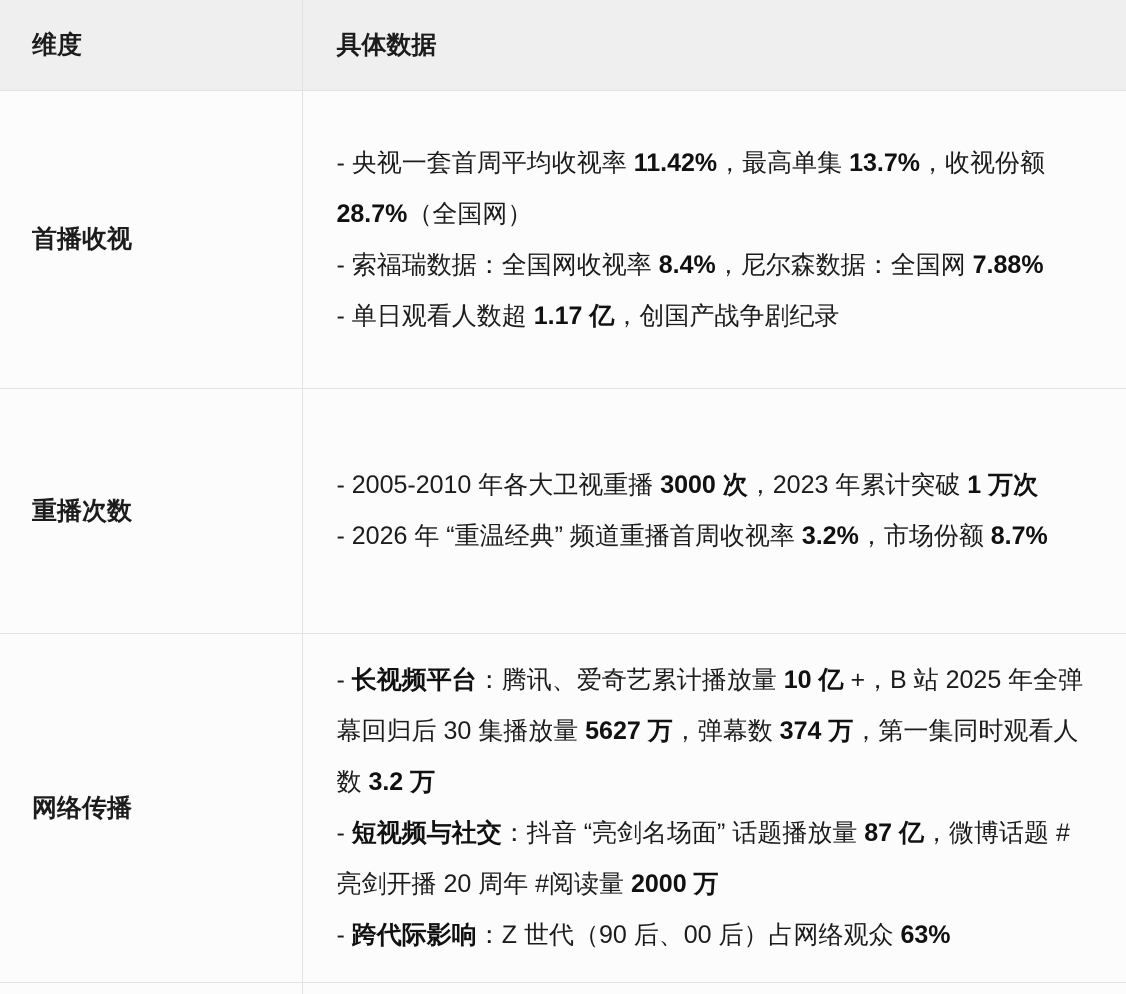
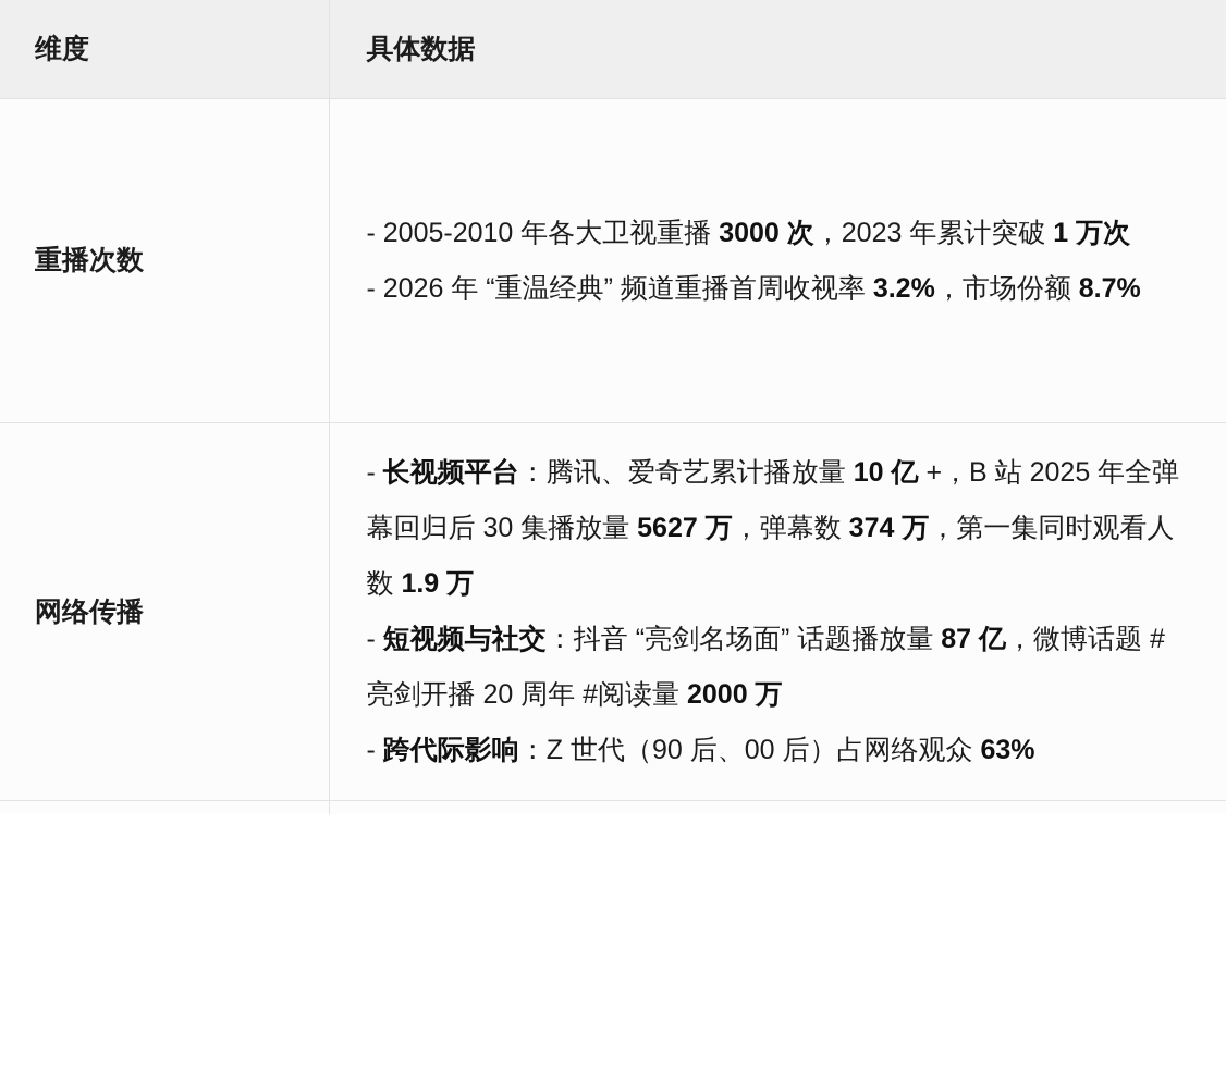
  维度	具体数据
- 首播收视	- 央视一套首周平均收视率 11.42%，最高单集 13.7%，收视份额 28.7%（全国网）- 索福瑞数据：全国网收视率 8.4%，尼尔森数据：全国网 7.88%- 单日观看人数超 1.17 亿，创国产战争剧纪录
  重播次数	- 2005-2010 年各大卫视重播 3000 次，2023 年累计突破 1 万次- 2026 年 “重温经典” 频道重播首周收视率 3.2%，市场份额 8.7%
- 网络传播	- 长视频平台：腾讯、爱奇艺累计播放量 10 亿 +，B 站 2025 年全弹幕回归后 30 集播放量 5627 万，弹幕数 374 万，第一集同时观看人数 3.2 万- 短视频与社交：抖音 “亮剑名场面” 话题播放量 87 亿，微博话题 #亮剑开播 20 周年 #阅读量 2000 万- 跨代际影响：Z 世代（90 后、00 后）占网络观众 63%
+ 网络传播	- 长视频平台：腾讯、爱奇艺累计播放量 10 亿 +，B 站 2025 年全弹幕回归后 30 集播放量 5627 万，弹幕数 374 万，第一集同时观看人数 1.9 万- 短视频与社交：抖音 “亮剑名场面” 话题播放量 87 亿，微博话题 #亮剑开播 20 周年 #阅读量 2000 万- 跨代际影响：Z 世代（90 后、00 后）占网络观众 63%
